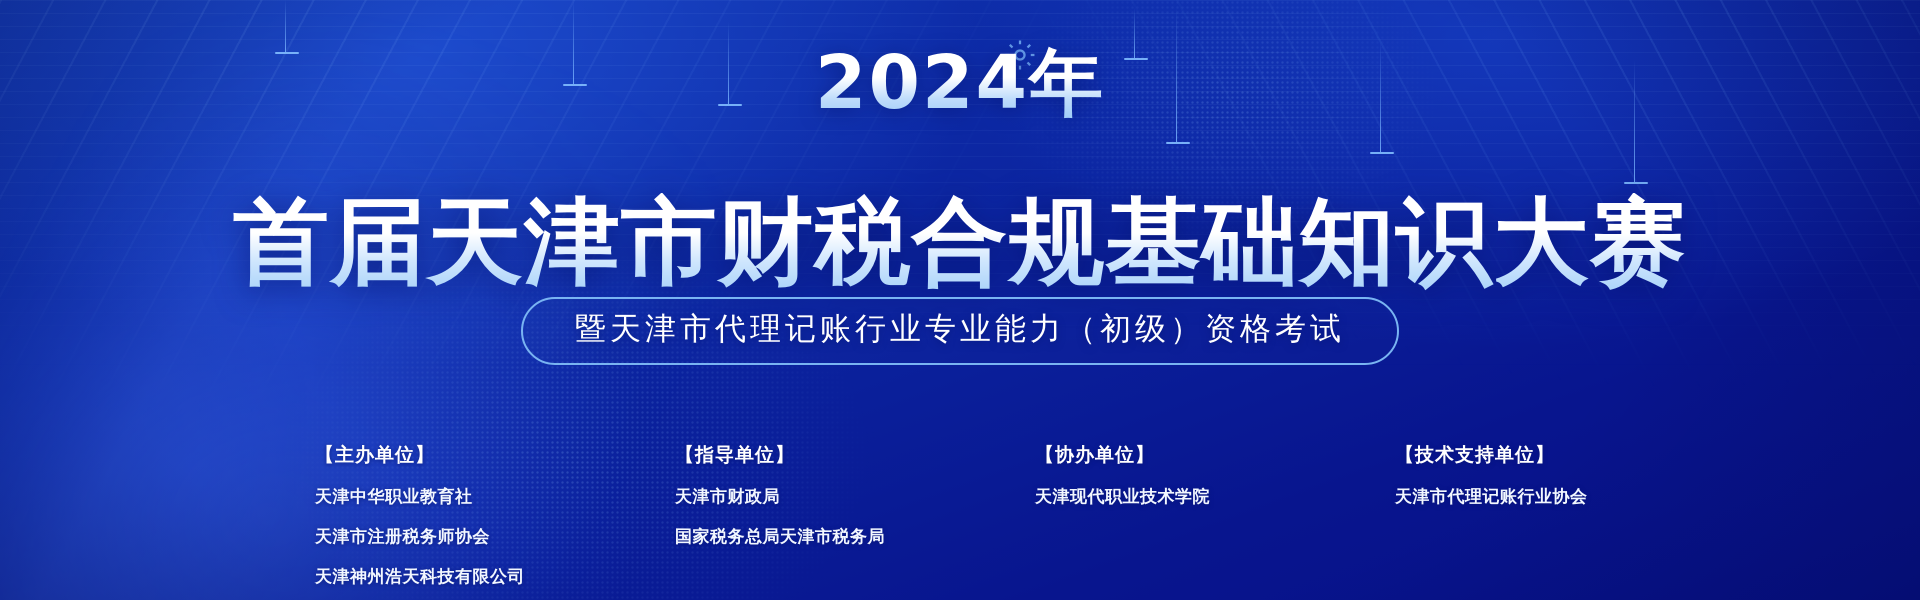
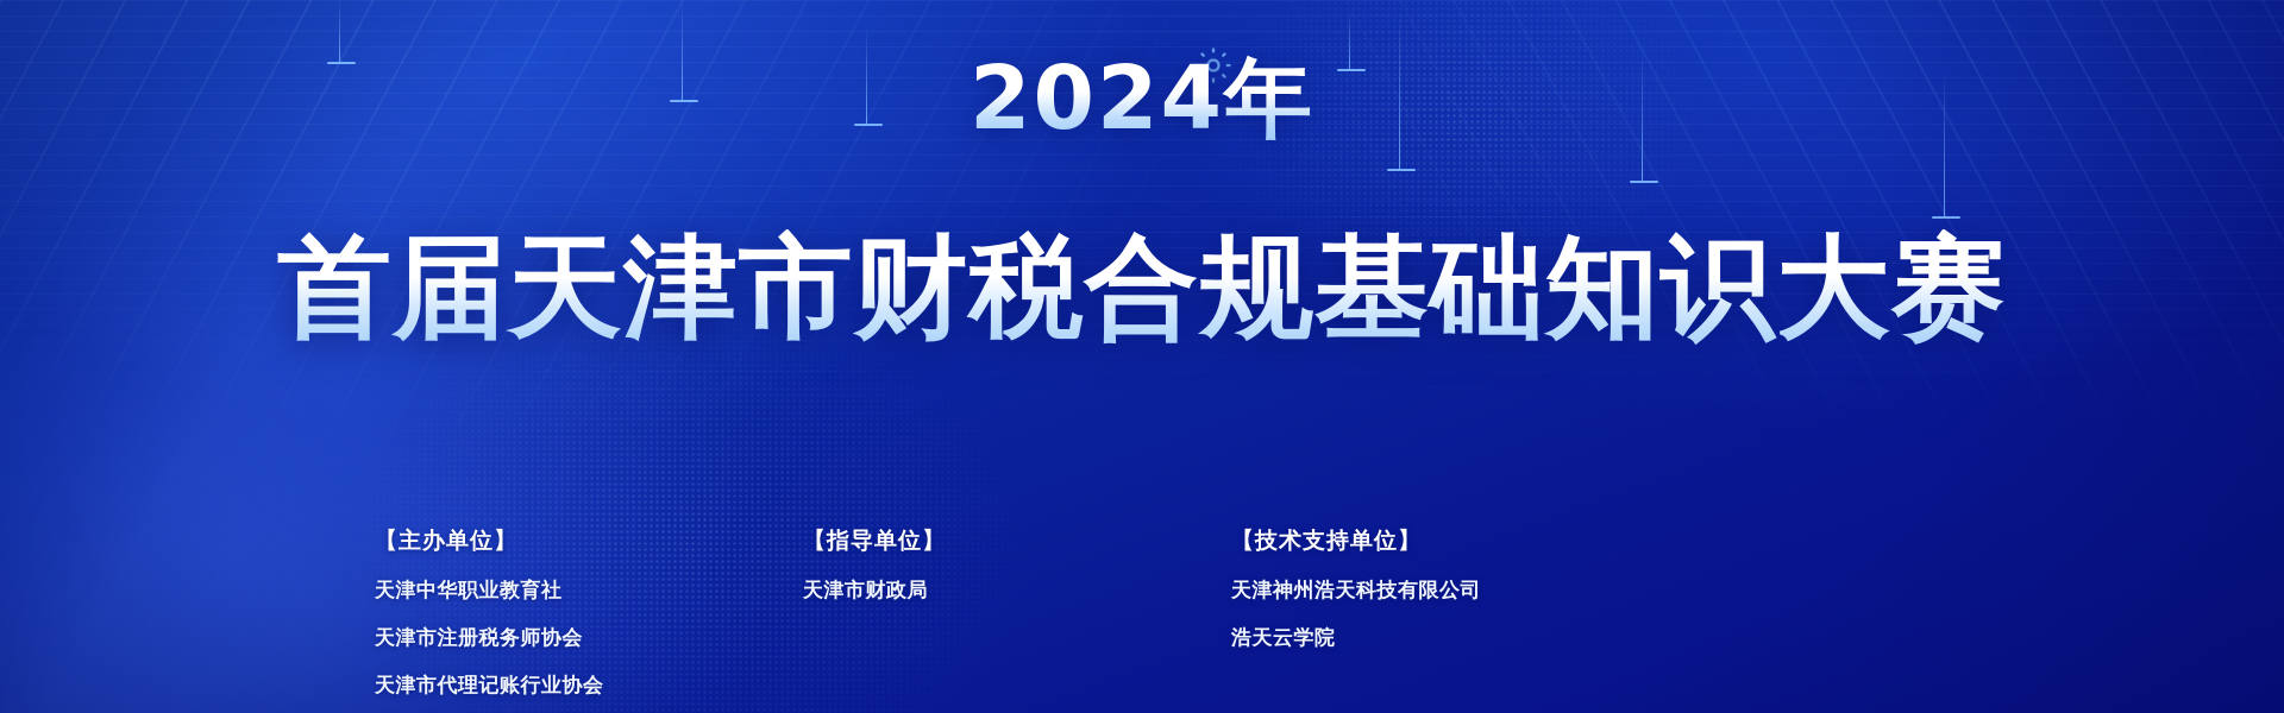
  2024年
  首届天津市财税合规基础知识大赛
- 暨天津市代理记账行业专业能力（初级）资格考试
  【主办单位】
  天津中华职业教育社
  天津市注册税务师协会
- 天津神州浩天科技有限公司
+ 天津市代理记账行业协会
  【指导单位】
  天津市财政局
- 国家税务总局天津市税务局
- 【协办单位】
- 天津现代职业技术学院
  【技术支持单位】
- 天津市代理记账行业协会
+ 天津神州浩天科技有限公司
+ 浩天云学院
